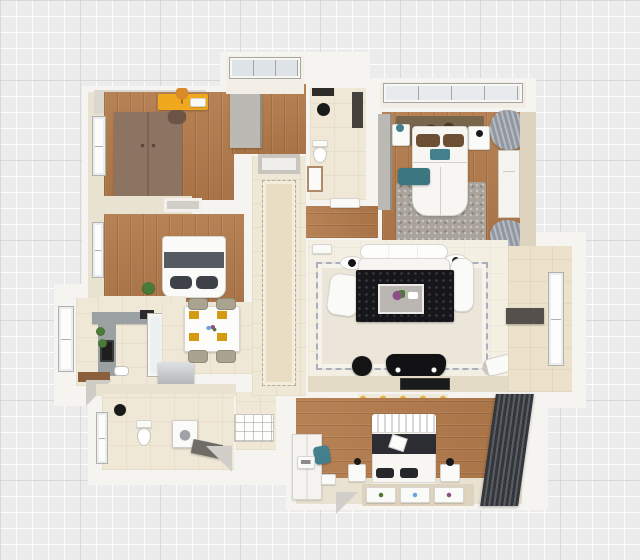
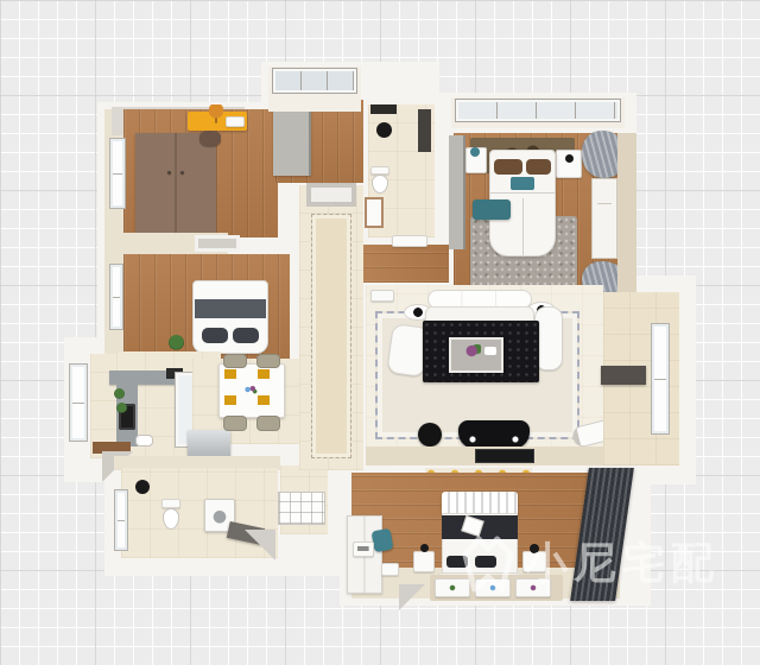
+ 小尼宅配
